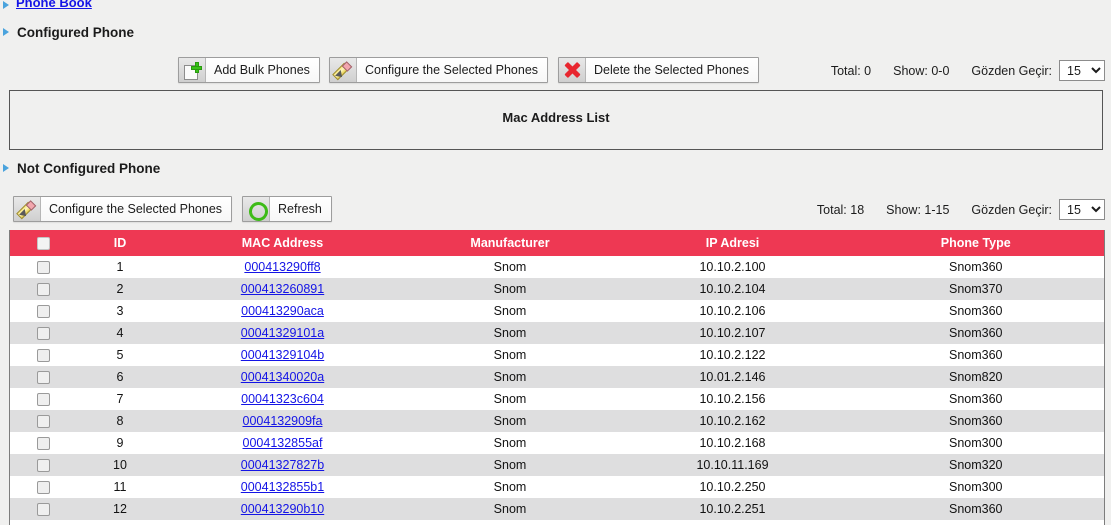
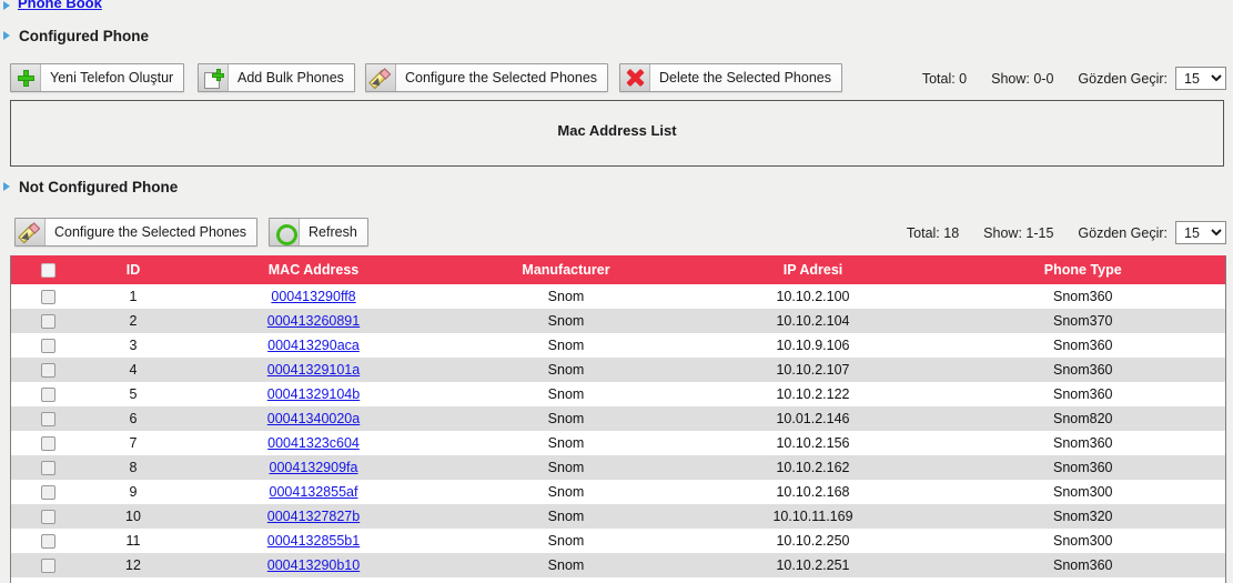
  Phone Book
  Configured Phone
+ Yeni Telefon Oluştur
  Add Bulk Phones
  Configure the Selected Phones
  Delete the Selected Phones
  Total: 0
  Show: 0-0
  Gözden Geçir:
  15
  Mac Address List
  Not Configured Phone
  Configure the Selected Phones
  Refresh
  Total: 18
  Show: 1-15
  Gözden Geçir:
  15
  	ID	MAC Address	Manufacturer	IP Adresi	Phone Type
  	1	000413290ff8	Snom	10.10.2.100	Snom360
  	2	000413260891	Snom	10.10.2.104	Snom370
- 	3	000413290aca	Snom	10.10.2.106	Snom360
+ 	3	000413290aca	Snom	10.10.9.106	Snom360
  	4	00041329101a	Snom	10.10.2.107	Snom360
  	5	00041329104b	Snom	10.10.2.122	Snom360
  	6	00041340020a	Snom	10.01.2.146	Snom820
  	7	00041323c604	Snom	10.10.2.156	Snom360
  	8	0004132909fa	Snom	10.10.2.162	Snom360
  	9	0004132855af	Snom	10.10.2.168	Snom300
  	10	00041327827b	Snom	10.10.11.169	Snom320
  	11	0004132855b1	Snom	10.10.2.250	Snom300
  	12	000413290b10	Snom	10.10.2.251	Snom360
